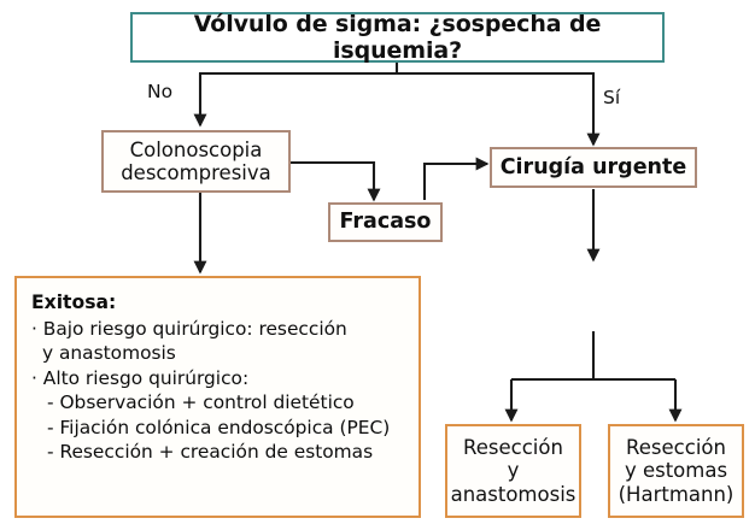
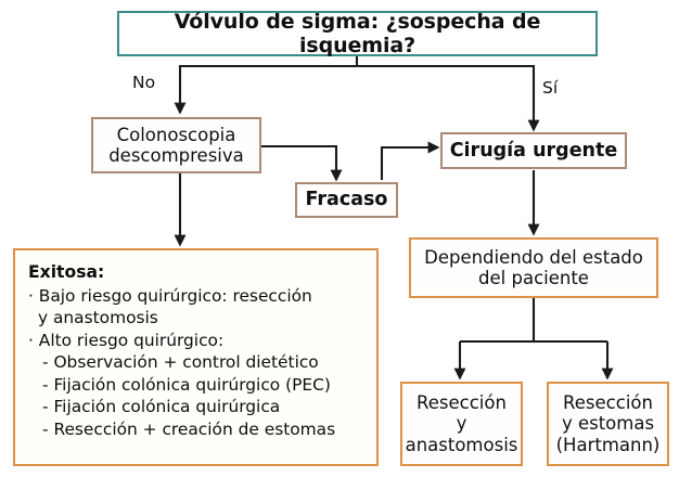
  Vólvulo de sigma: ¿sospecha de isquemia?
  No
  Sí
  Colonoscopia
  descompresiva
  Fracaso
  Cirugía urgente
+ Dependiendo del estado
+ del paciente
  Resección
  y
  anastomosis
  Resección
  y estomas
  (Hartmann)
  Exitosa:
  · Bajo riesgo quirúrgico: resección
  y anastomosis
  · Alto riesgo quirúrgico:
  - Observación + control dietético
- - Fijación colónica endoscópica (PEC)
+ - Fijación colónica quirúrgico (PEC)
+ - Fijación colónica quirúrgica
  - Resección + creación de estomas
